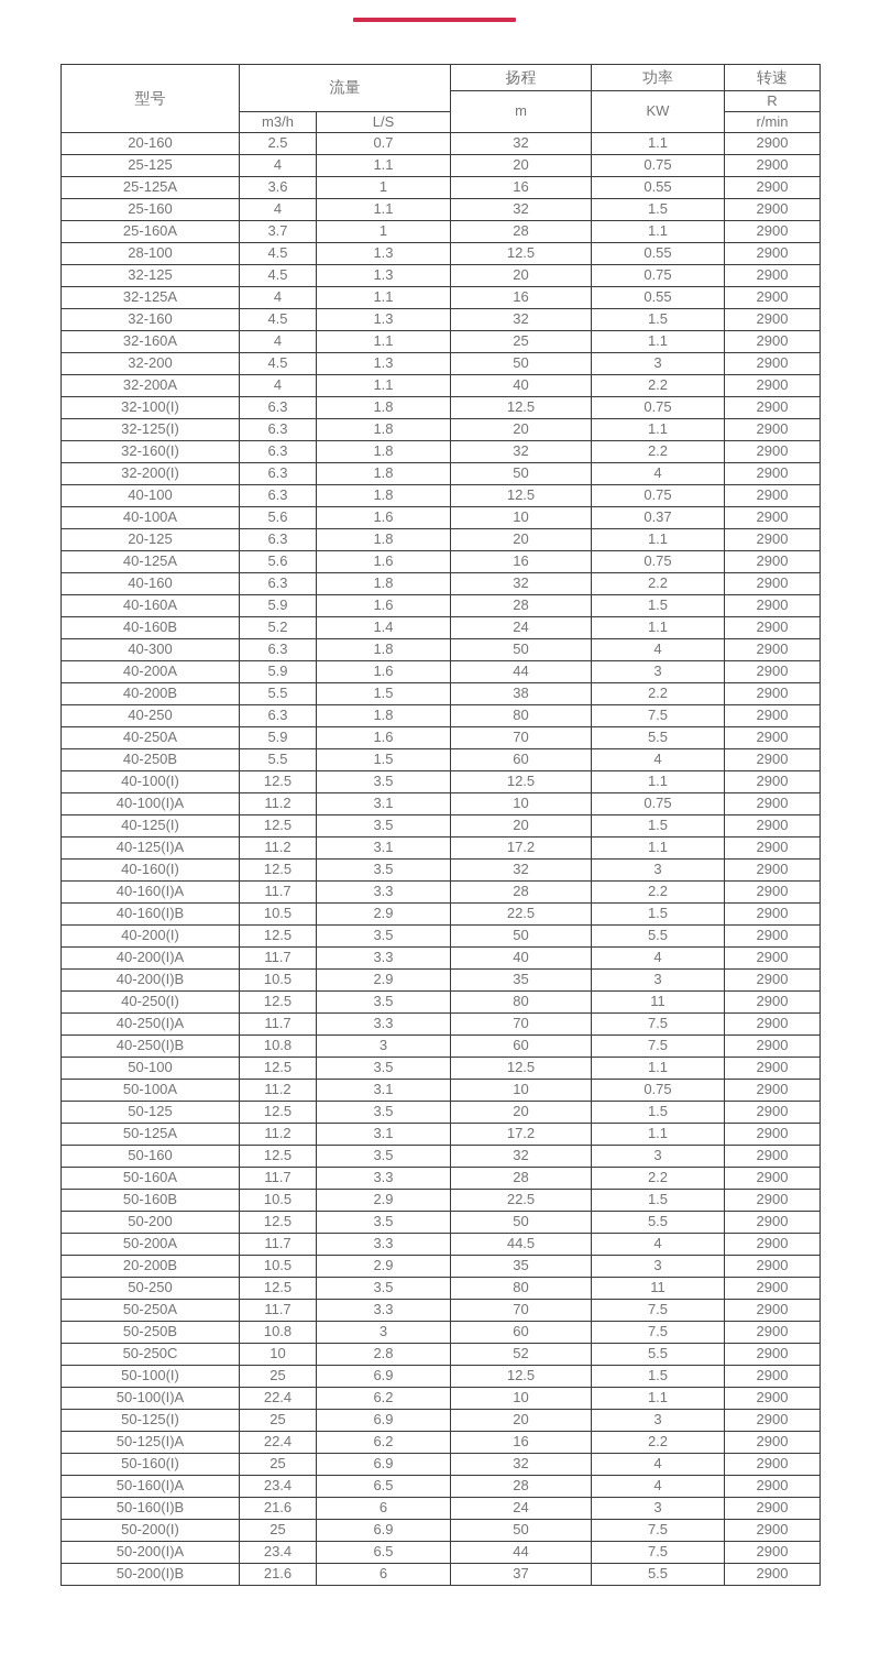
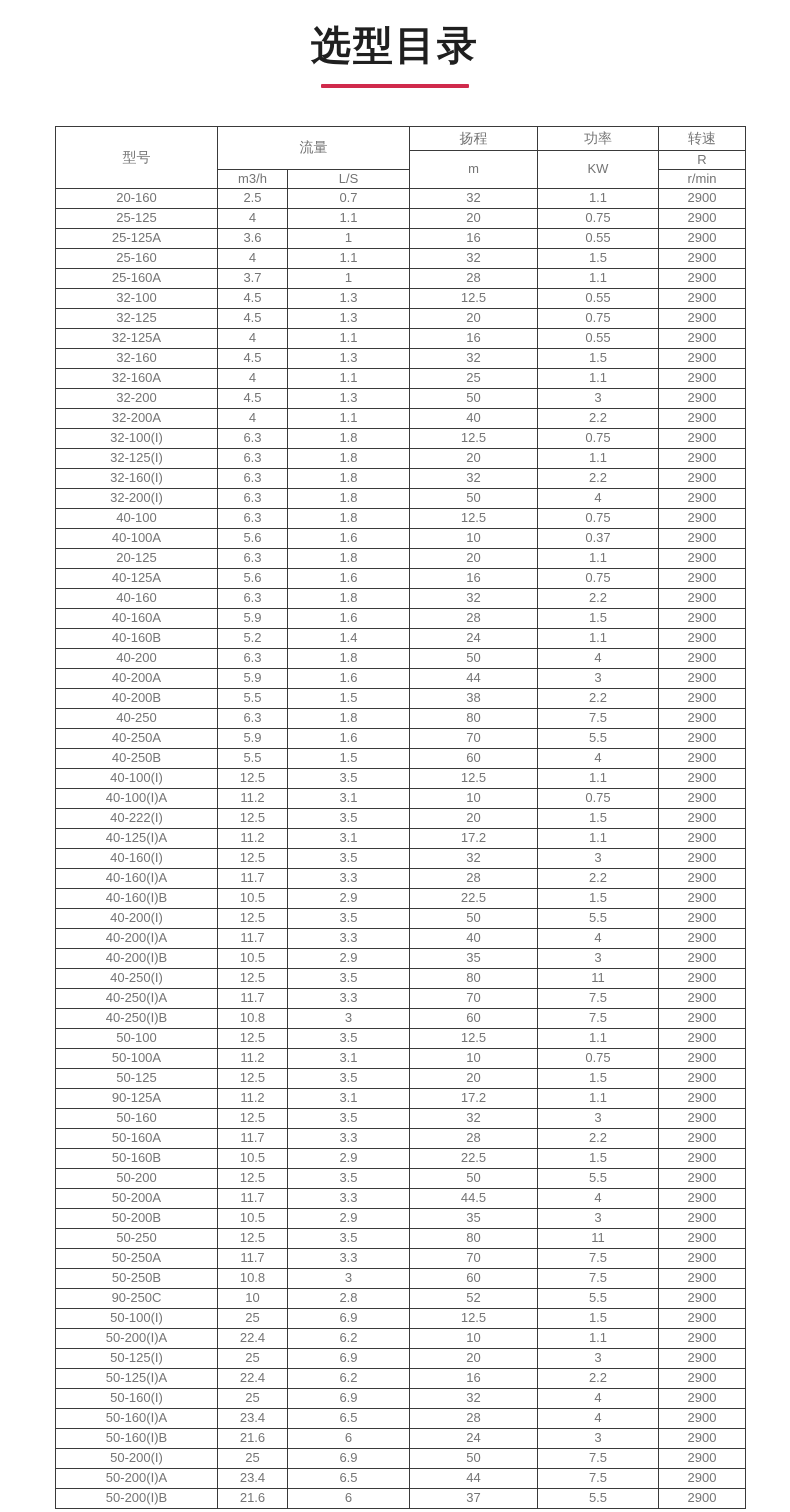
+ 选型目录
  型号	流量	扬程	功率	转速
  m	KW	R
  m3/h	L/S	r/min
  20-160	2.5	0.7	32	1.1	2900
  25-125	4	1.1	20	0.75	2900
  25-125A	3.6	1	16	0.55	2900
  25-160	4	1.1	32	1.5	2900
  25-160A	3.7	1	28	1.1	2900
- 28-100	4.5	1.3	12.5	0.55	2900
+ 32-100	4.5	1.3	12.5	0.55	2900
  32-125	4.5	1.3	20	0.75	2900
  32-125A	4	1.1	16	0.55	2900
  32-160	4.5	1.3	32	1.5	2900
  32-160A	4	1.1	25	1.1	2900
  32-200	4.5	1.3	50	3	2900
  32-200A	4	1.1	40	2.2	2900
  32-100(I)	6.3	1.8	12.5	0.75	2900
  32-125(I)	6.3	1.8	20	1.1	2900
  32-160(I)	6.3	1.8	32	2.2	2900
  32-200(I)	6.3	1.8	50	4	2900
  40-100	6.3	1.8	12.5	0.75	2900
  40-100A	5.6	1.6	10	0.37	2900
  20-125	6.3	1.8	20	1.1	2900
  40-125A	5.6	1.6	16	0.75	2900
  40-160	6.3	1.8	32	2.2	2900
  40-160A	5.9	1.6	28	1.5	2900
  40-160B	5.2	1.4	24	1.1	2900
- 40-300	6.3	1.8	50	4	2900
+ 40-200	6.3	1.8	50	4	2900
  40-200A	5.9	1.6	44	3	2900
  40-200B	5.5	1.5	38	2.2	2900
  40-250	6.3	1.8	80	7.5	2900
  40-250A	5.9	1.6	70	5.5	2900
  40-250B	5.5	1.5	60	4	2900
  40-100(I)	12.5	3.5	12.5	1.1	2900
  40-100(I)A	11.2	3.1	10	0.75	2900
- 40-125(I)	12.5	3.5	20	1.5	2900
+ 40-222(I)	12.5	3.5	20	1.5	2900
  40-125(I)A	11.2	3.1	17.2	1.1	2900
  40-160(I)	12.5	3.5	32	3	2900
  40-160(I)A	11.7	3.3	28	2.2	2900
  40-160(I)B	10.5	2.9	22.5	1.5	2900
  40-200(I)	12.5	3.5	50	5.5	2900
  40-200(I)A	11.7	3.3	40	4	2900
  40-200(I)B	10.5	2.9	35	3	2900
  40-250(I)	12.5	3.5	80	11	2900
  40-250(I)A	11.7	3.3	70	7.5	2900
  40-250(I)B	10.8	3	60	7.5	2900
  50-100	12.5	3.5	12.5	1.1	2900
  50-100A	11.2	3.1	10	0.75	2900
  50-125	12.5	3.5	20	1.5	2900
- 50-125A	11.2	3.1	17.2	1.1	2900
+ 90-125A	11.2	3.1	17.2	1.1	2900
  50-160	12.5	3.5	32	3	2900
  50-160A	11.7	3.3	28	2.2	2900
  50-160B	10.5	2.9	22.5	1.5	2900
  50-200	12.5	3.5	50	5.5	2900
  50-200A	11.7	3.3	44.5	4	2900
- 20-200B	10.5	2.9	35	3	2900
+ 50-200B	10.5	2.9	35	3	2900
  50-250	12.5	3.5	80	11	2900
  50-250A	11.7	3.3	70	7.5	2900
  50-250B	10.8	3	60	7.5	2900
- 50-250C	10	2.8	52	5.5	2900
+ 90-250C	10	2.8	52	5.5	2900
  50-100(I)	25	6.9	12.5	1.5	2900
- 50-100(I)A	22.4	6.2	10	1.1	2900
+ 50-200(I)A	22.4	6.2	10	1.1	2900
  50-125(I)	25	6.9	20	3	2900
  50-125(I)A	22.4	6.2	16	2.2	2900
  50-160(I)	25	6.9	32	4	2900
  50-160(I)A	23.4	6.5	28	4	2900
  50-160(I)B	21.6	6	24	3	2900
  50-200(I)	25	6.9	50	7.5	2900
  50-200(I)A	23.4	6.5	44	7.5	2900
  50-200(I)B	21.6	6	37	5.5	2900
